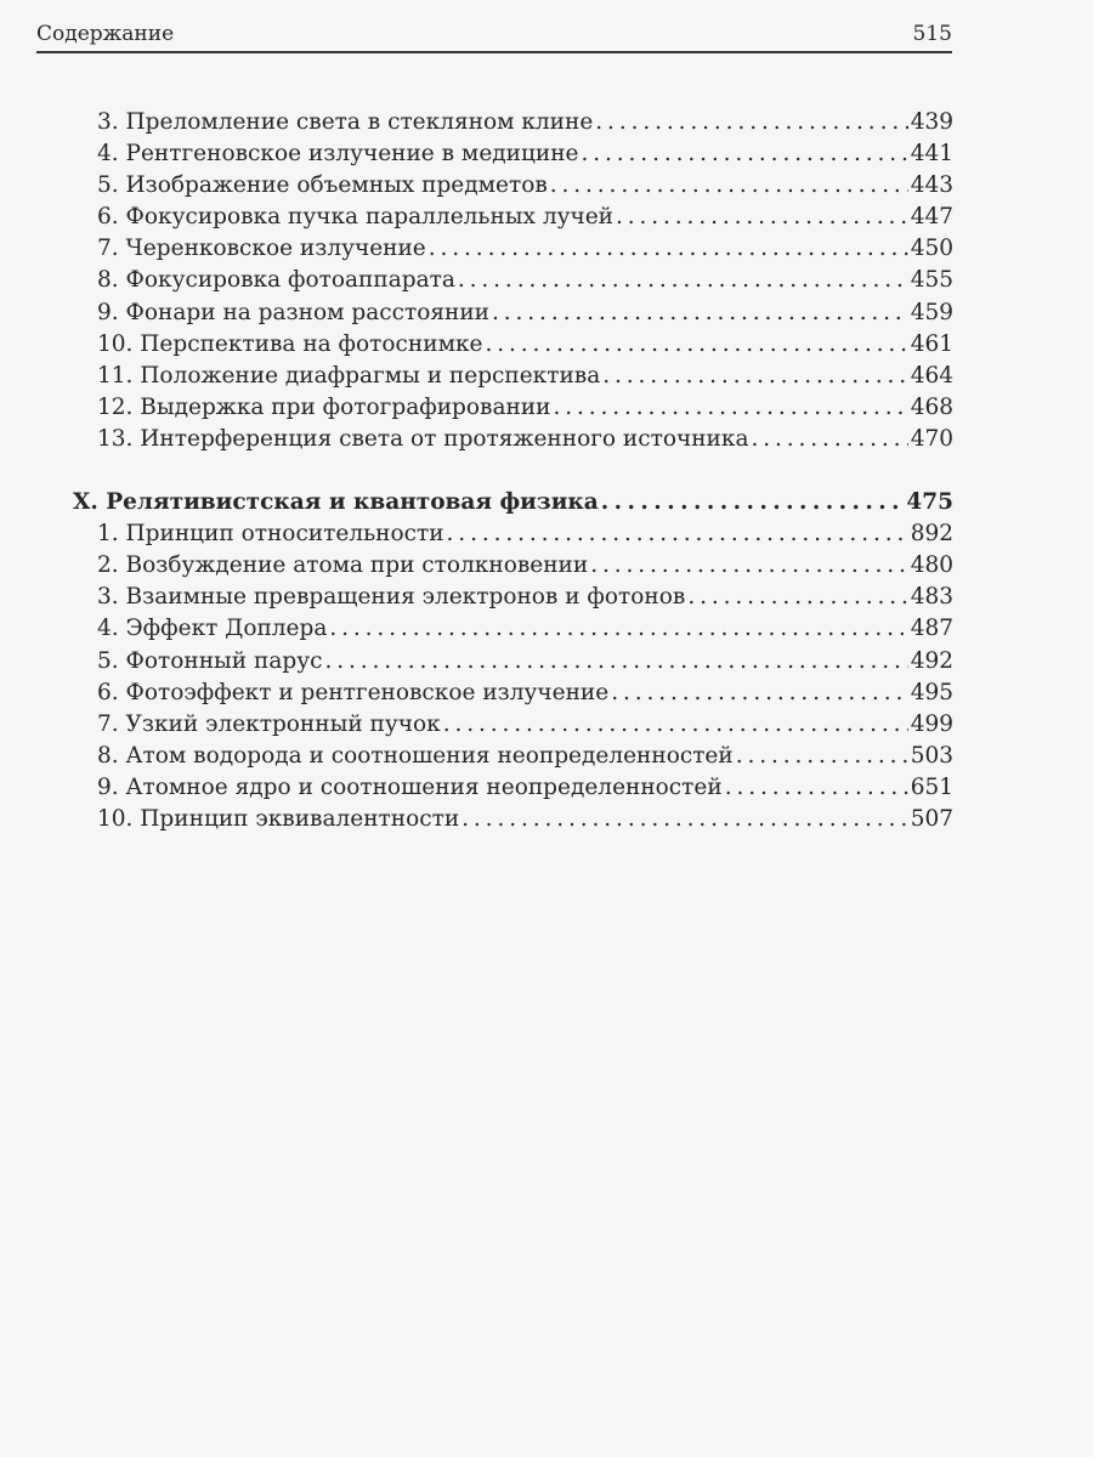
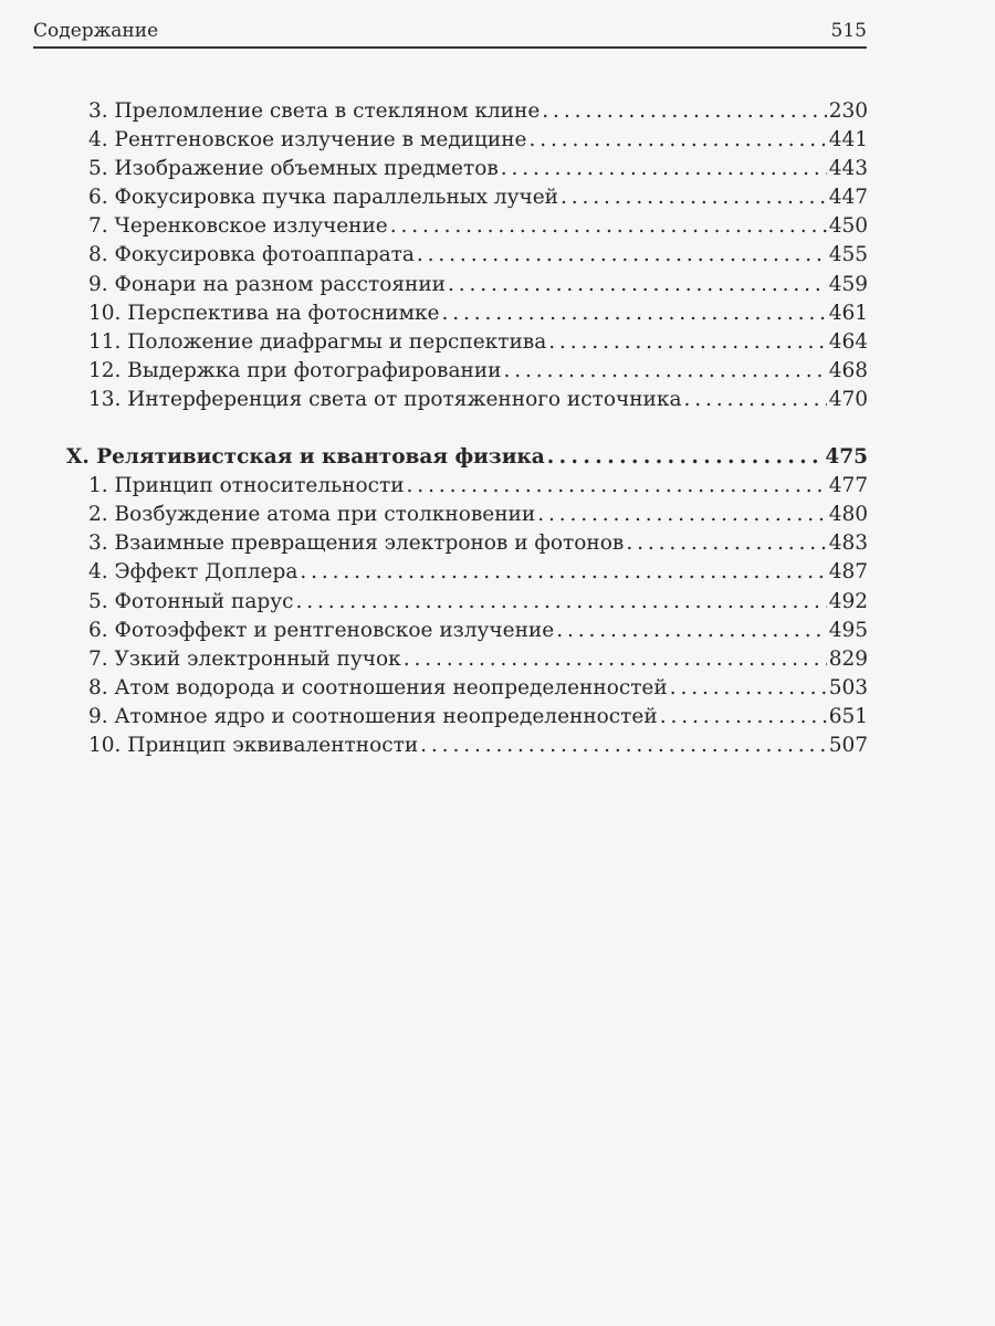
  Содержание
  515
  3. Преломление света в стекляном клине
- 439
+ 230
  4. Рентгеновское излучение в медицине
  441
  5. Изображение объемных предметов
  443
  6. Фокусировка пучка параллельных лучей
  447
  7. Черенковское излучение
  450
  8. Фокусировка фотоаппарата
  455
  9. Фонари на разном расстоянии
  459
  10. Перспектива на фотоснимке
  461
  11. Положение диафрагмы и перспектива
  464
  12. Выдержка при фотографировании
  468
  13. Интерференция света от протяженного источника
  470
  X. Релятивистская и квантовая физика
  475
  1. Принцип относительности
- 892
+ 477
  2. Возбуждение атома при столкновении
  480
  3. Взаимные превращения электронов и фотонов
  483
  4. Эффект Доплера
  487
  5. Фотонный парус
  492
  6. Фотоэффект и рентгеновское излучение
  495
  7. Узкий электронный пучок
- 499
+ 829
  8. Атом водорода и соотношения неопределенностей
  503
  9. Атомное ядро и соотношения неопределенностей
  651
  10. Принцип эквивалентности
  507
